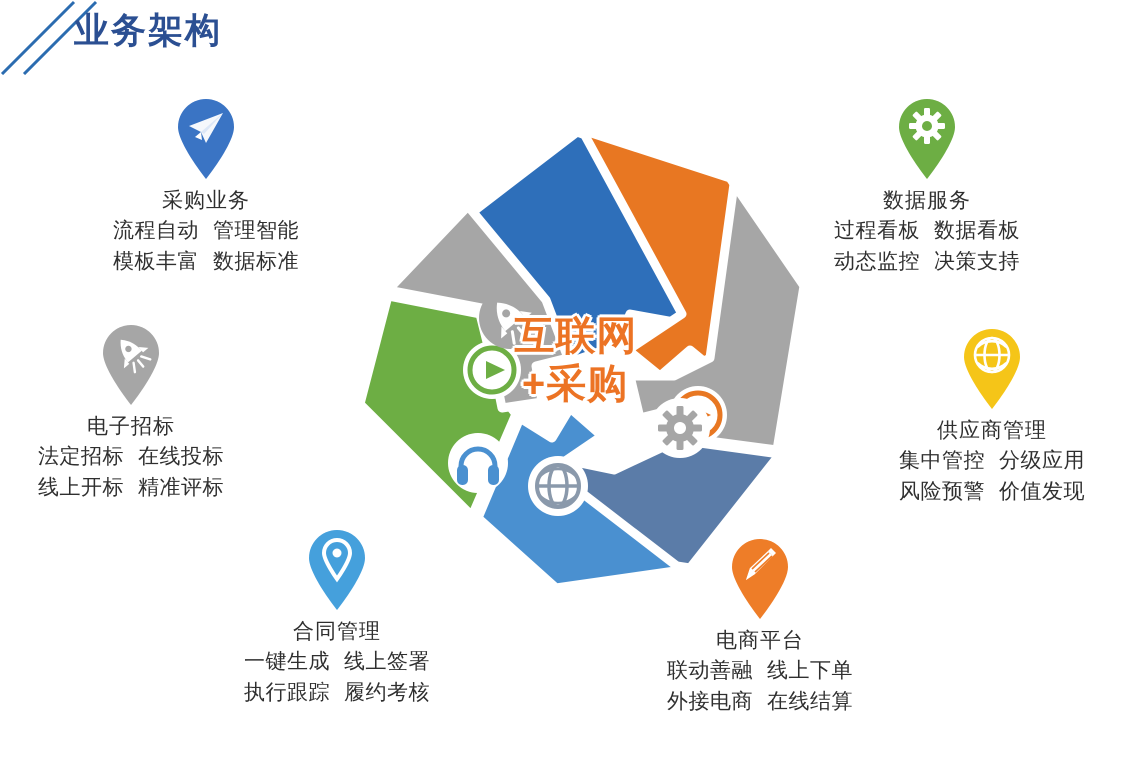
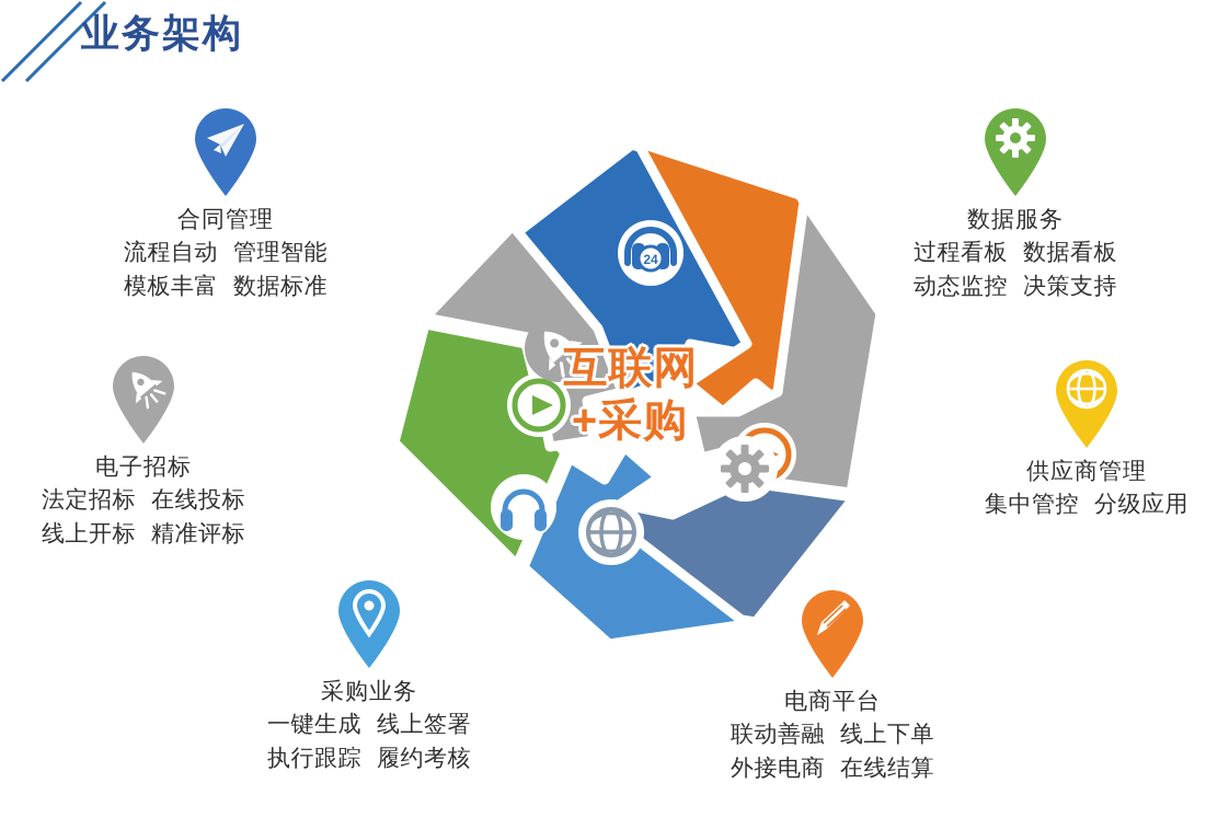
  业务架构
+ 24
  互联网
  +采购
- 采购业务
+ 合同管理
  流程自动 管理智能
  模板丰富 数据标准
  电子招标
  法定招标 在线投标
  线上开标 精准评标
- 合同管理
+ 采购业务
  一键生成 线上签署
  执行跟踪 履约考核
  电商平台
  联动善融 线上下单
  外接电商 在线结算
  数据服务
  过程看板 数据看板
  动态监控 决策支持
  供应商管理
  集中管控 分级应用
- 风险预警 价值发现
